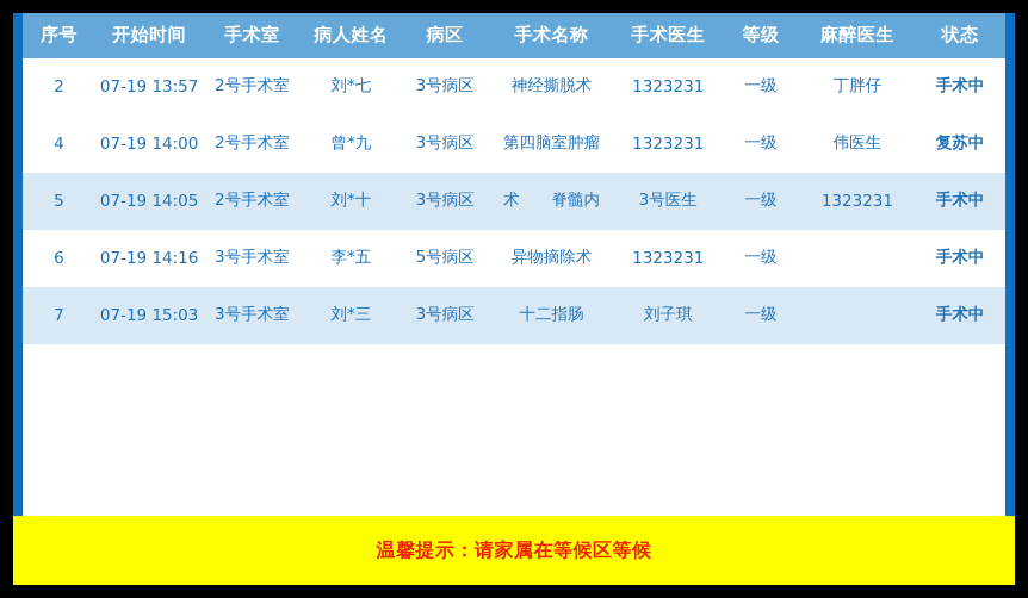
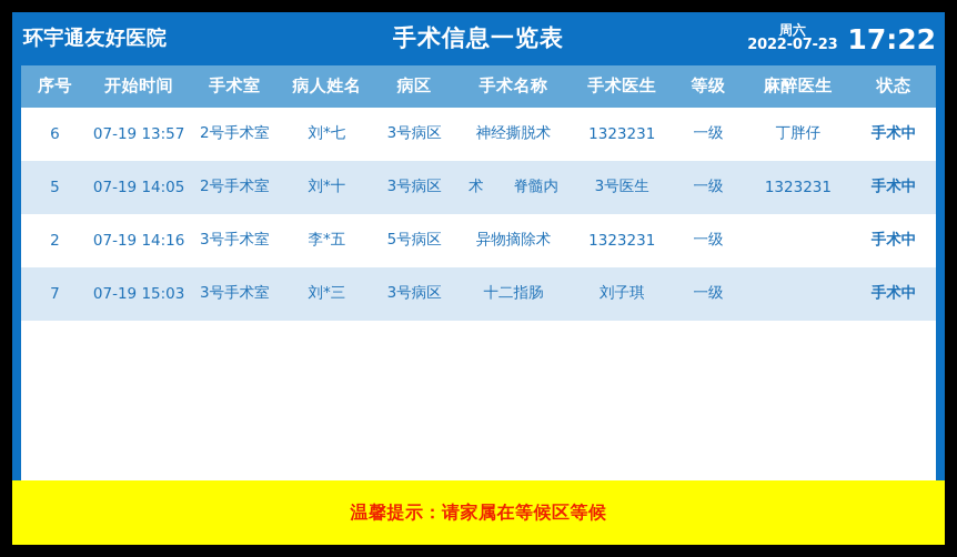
+ 环宇通友好医院
+ 手术信息一览表
+ 周六
+ 2022-07-23
+ 17:22
  序号	开始时间	手术室	病人姓名	病区	手术名称	手术医生	等级	麻醉医生	状态
- 2	07-19 13:57	2号手术室	刘*七	3号病区	神经撕脱术	1323231	一级	丁胖仔	手术中
+ 6	07-19 13:57	2号手术室	刘*七	3号病区	神经撕脱术	1323231	一级	丁胖仔	手术中
- 4	07-19 14:00	2号手术室	曾*九	3号病区	第四脑室肿瘤	1323231	一级	伟医生	复苏中
  5	07-19 14:05	2号手术室	刘*十	3号病区	术 脊髓内	3号医生	一级	1323231	手术中
- 6	07-19 14:16	3号手术室	李*五	5号病区	异物摘除术	1323231	一级		手术中
+ 2	07-19 14:16	3号手术室	李*五	5号病区	异物摘除术	1323231	一级		手术中
  7	07-19 15:03	3号手术室	刘*三	3号病区	十二指肠	刘子琪	一级		手术中
  温馨提示：请家属在等候区等候
